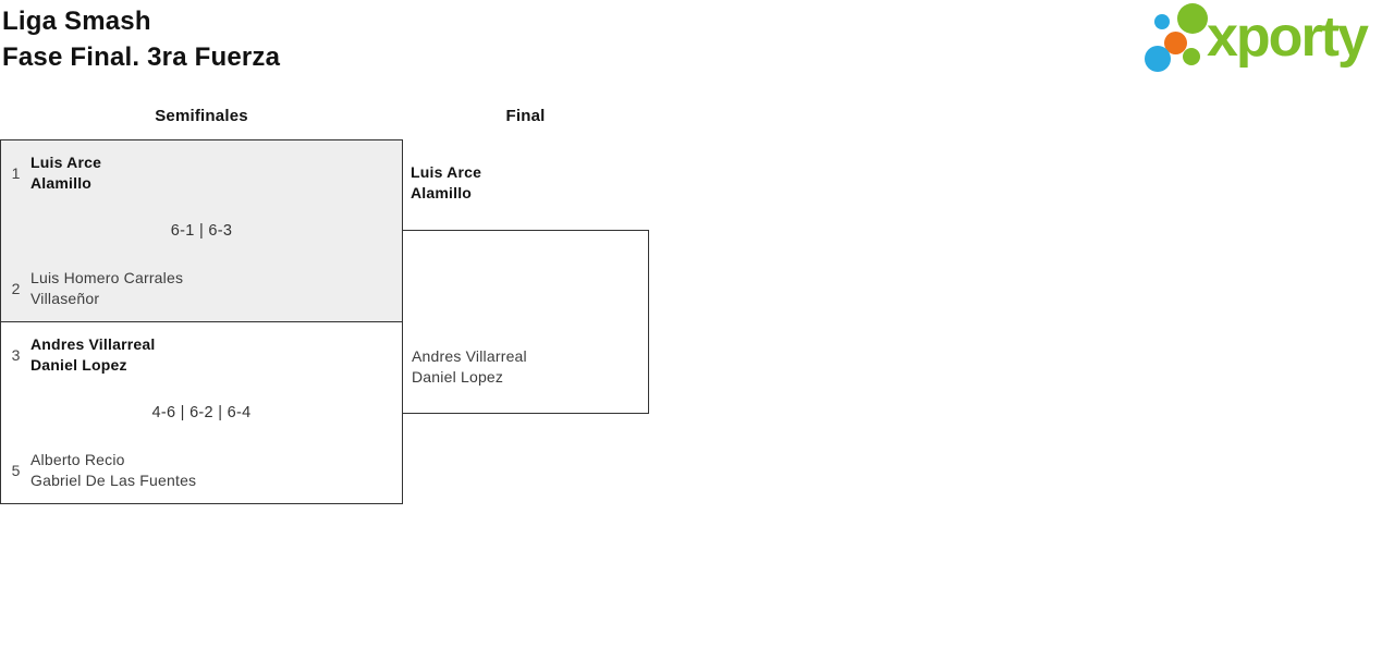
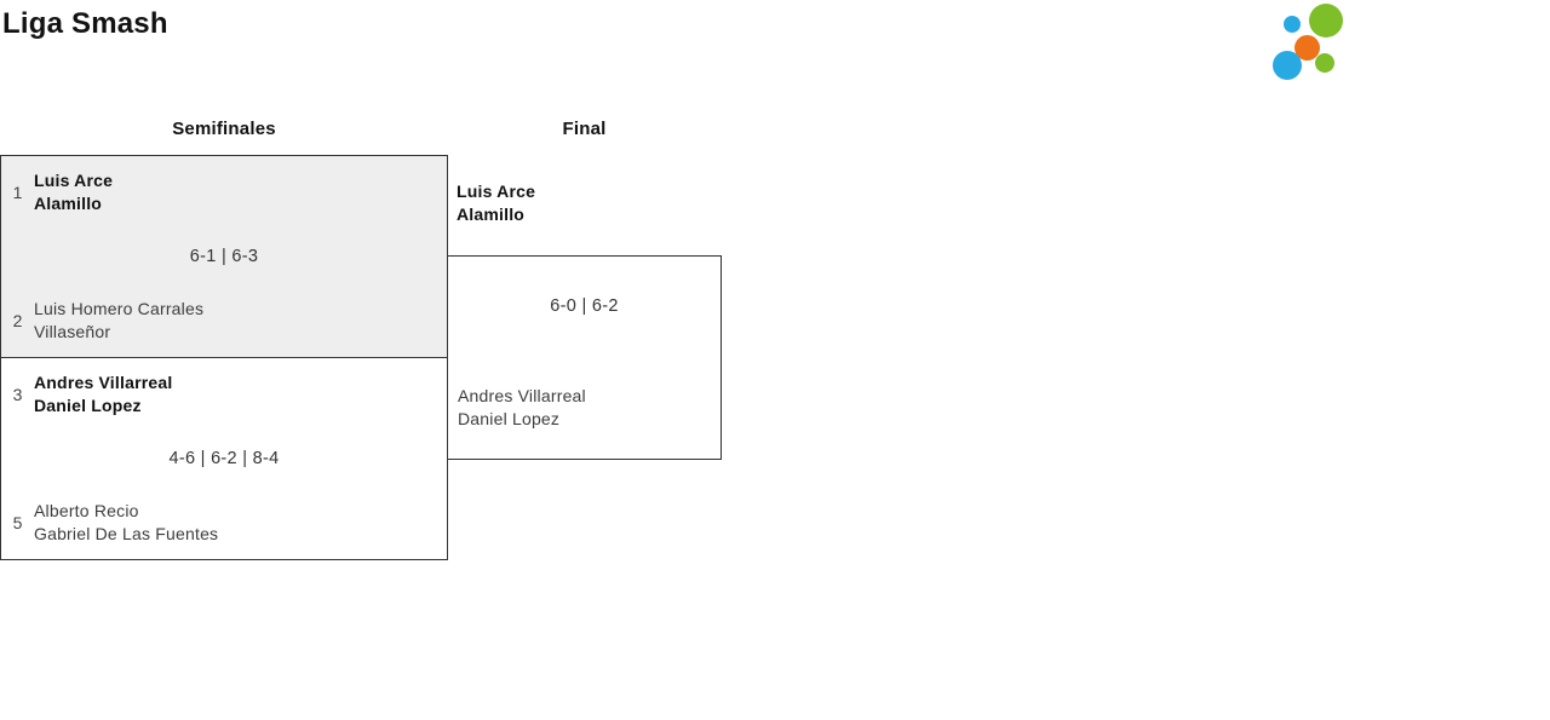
  Liga Smash
- Fase Final. 3ra Fuerza
- xporty
  Semifinales
  Final
  1
  Luis Arce
  Alamillo
  6-1 | 6-3
  2
  Luis Homero Carrales
  Villaseñor
  3
  Andres Villarreal
  Daniel Lopez
- 4-6 | 6-2 | 6-4
+ 4-6 | 6-2 | 8-4
  5
  Alberto Recio
  Gabriel De Las Fuentes
  Luis Arce
  Alamillo
+ 6-0 | 6-2
  Andres Villarreal
  Daniel Lopez
